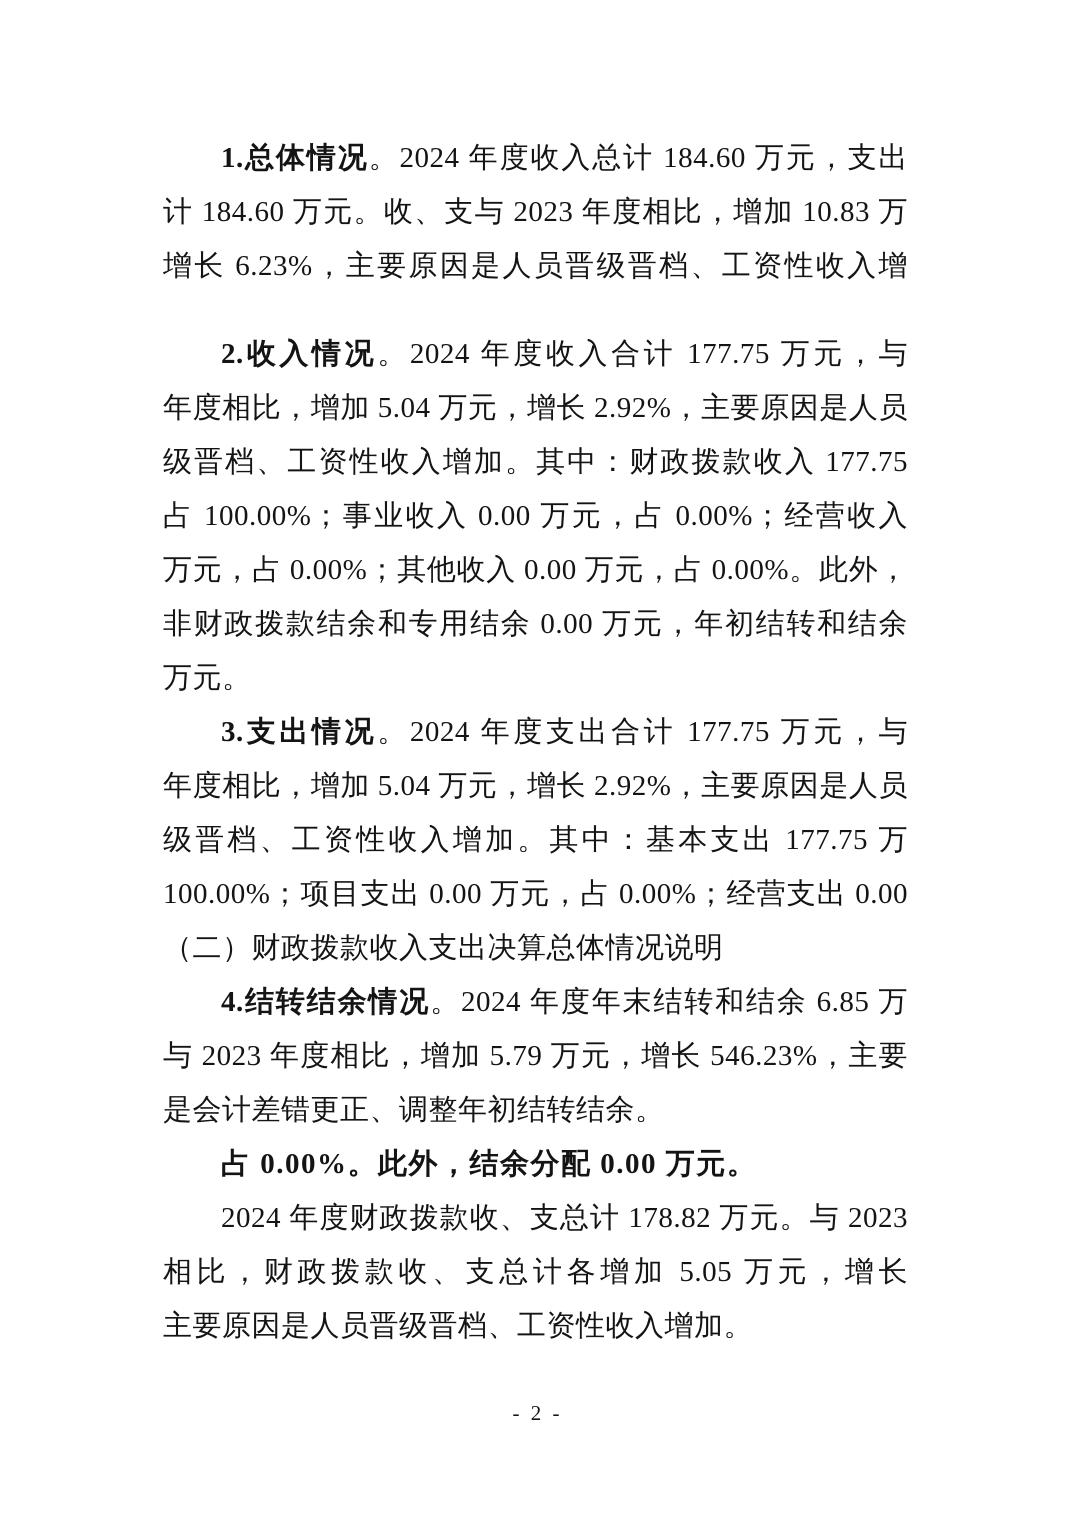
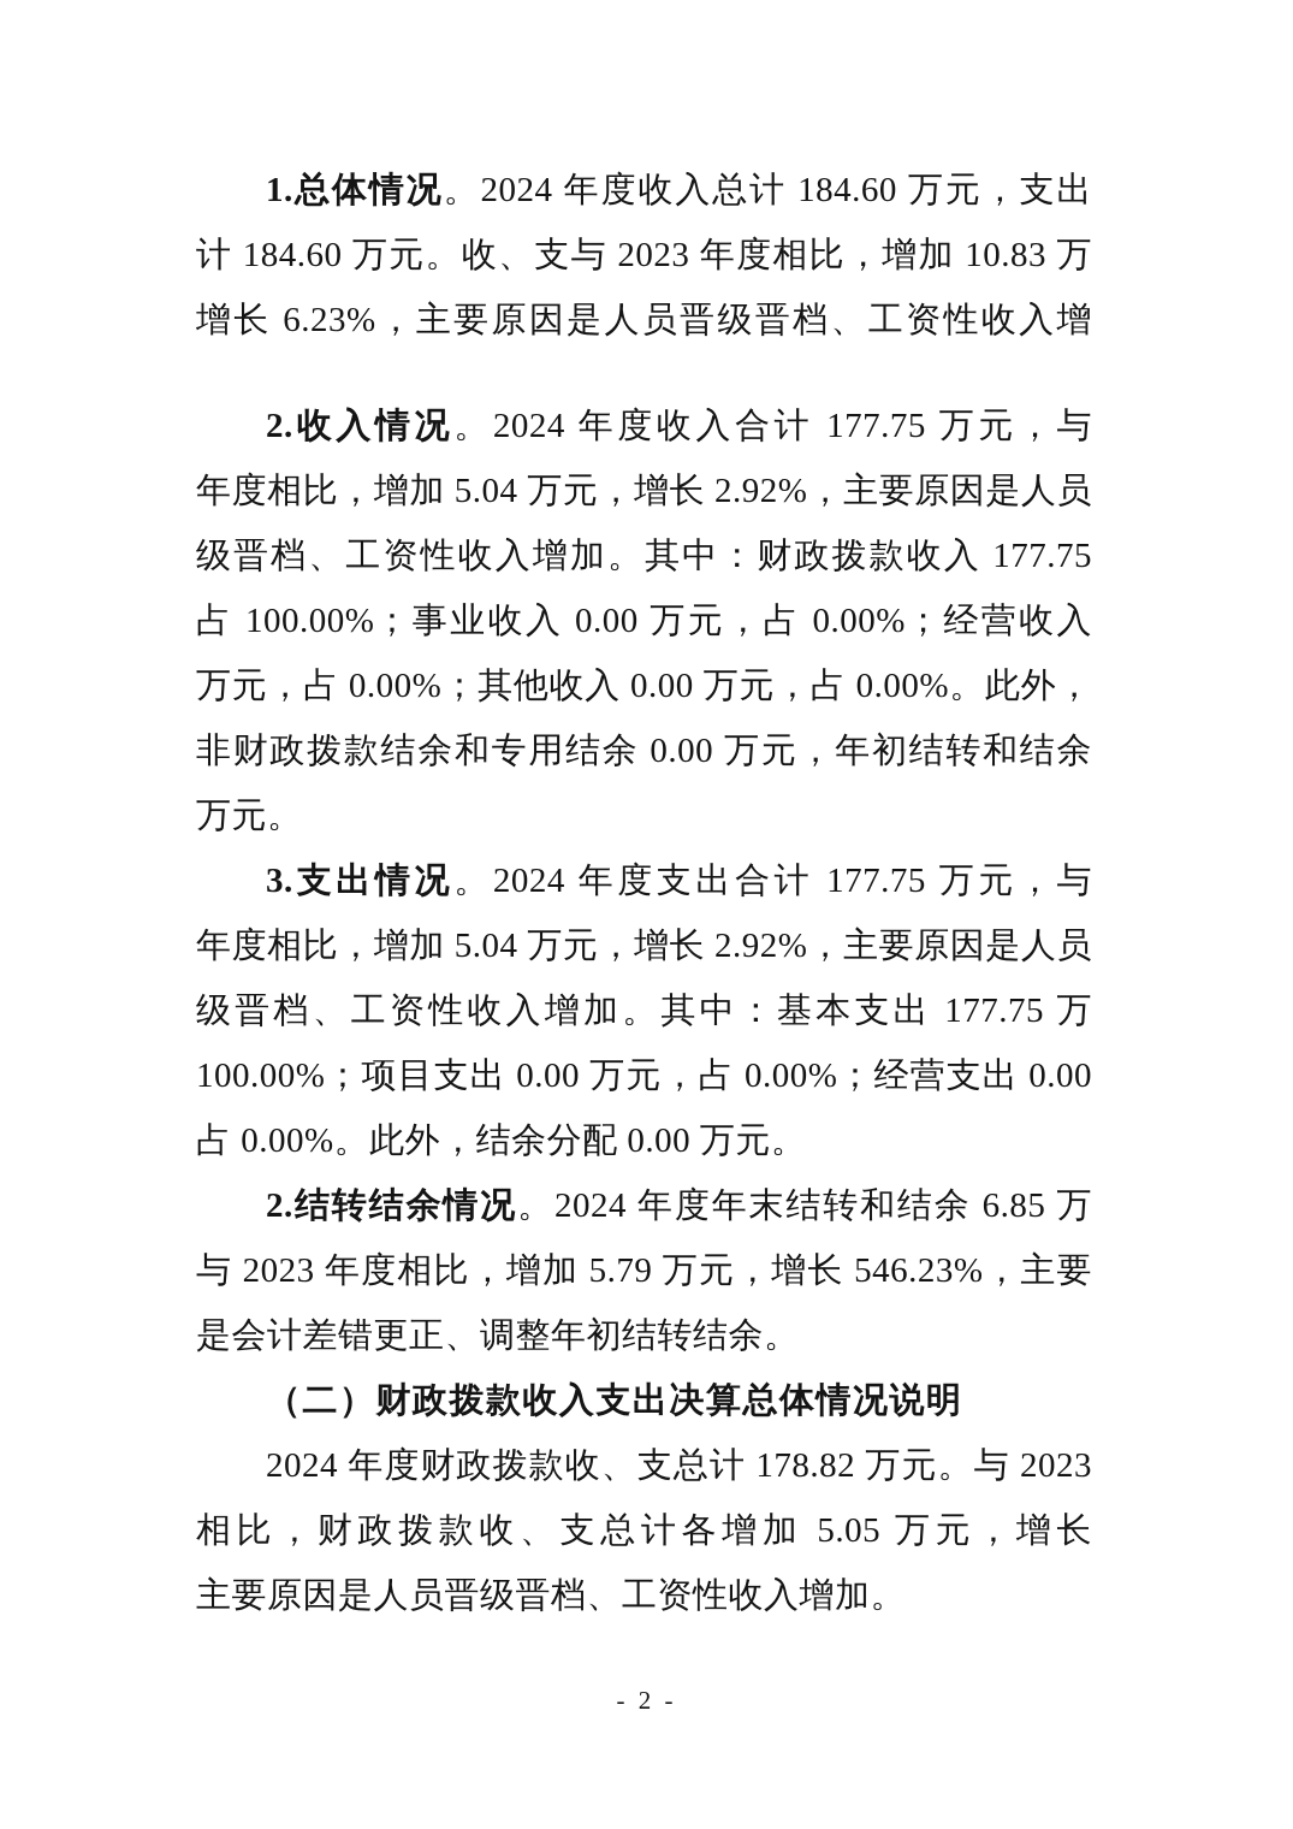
  1.总体情况。2024 年度收入总计 184.60 万元，支出
  计 184.60 万元。收、支与 2023 年度相比，增加 10.83 万
  增长 6.23%，主要原因是人员晋级晋档、工资性收入增
  2.收入情况。2024 年度收入合计 177.75 万元，与
  年度相比，增加 5.04 万元，增长 2.92%，主要原因是人员
  级晋档、工资性收入增加。其中：财政拨款收入 177.75
  占 100.00%；事业收入 0.00 万元，占 0.00%；经营收入
  万元，占 0.00%；其他收入 0.00 万元，占 0.00%。此外，
  非财政拨款结余和专用结余 0.00 万元，年初结转和结余
  万元。
  3.支出情况。2024 年度支出合计 177.75 万元，与
  年度相比，增加 5.04 万元，增长 2.92%，主要原因是人员
  级晋档、工资性收入增加。其中：基本支出 177.75 万
  100.00%；项目支出 0.00 万元，占 0.00%；经营支出 0.00
- （二）财政拨款收入支出决算总体情况说明
+ 占 0.00%。此外，结余分配 0.00 万元。
- 4.结转结余情况。2024 年度年末结转和结余 6.85 万
+ 2.结转结余情况。2024 年度年末结转和结余 6.85 万
  与 2023 年度相比，增加 5.79 万元，增长 546.23%，主要
  是会计差错更正、调整年初结转结余。
- 占 0.00%。此外，结余分配 0.00 万元。
+ （二）财政拨款收入支出决算总体情况说明
  2024 年度财政拨款收、支总计 178.82 万元。与 2023
  相比，财政拨款收、支总计各增加 5.05 万元，增长
  主要原因是人员晋级晋档、工资性收入增加。
  - 2 -
